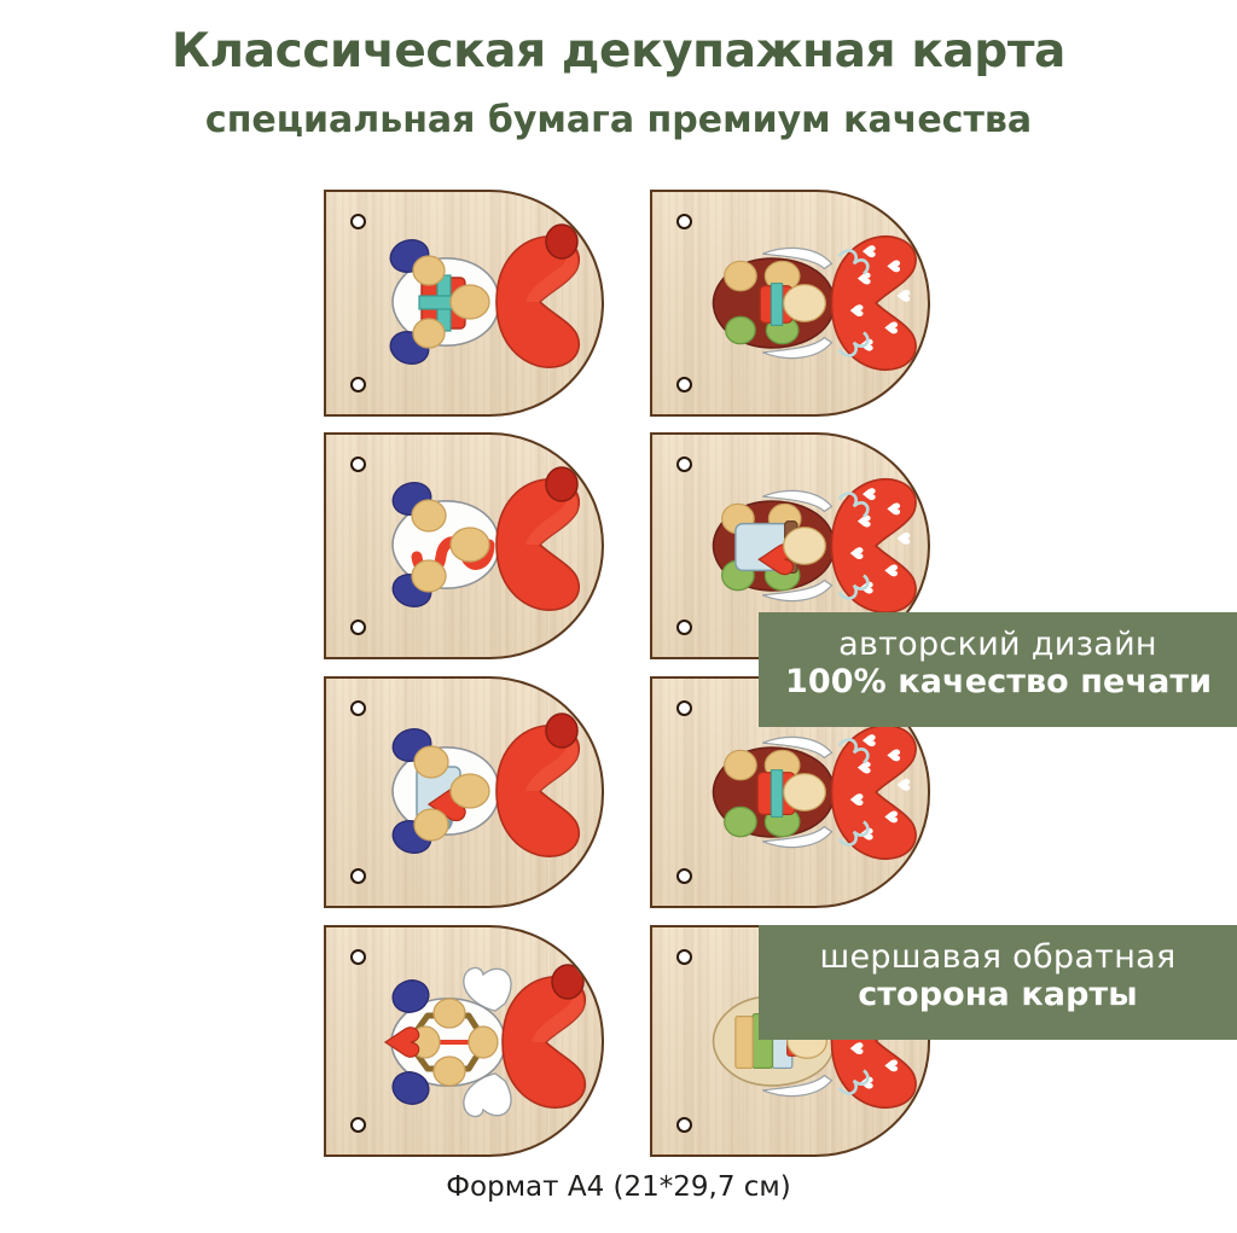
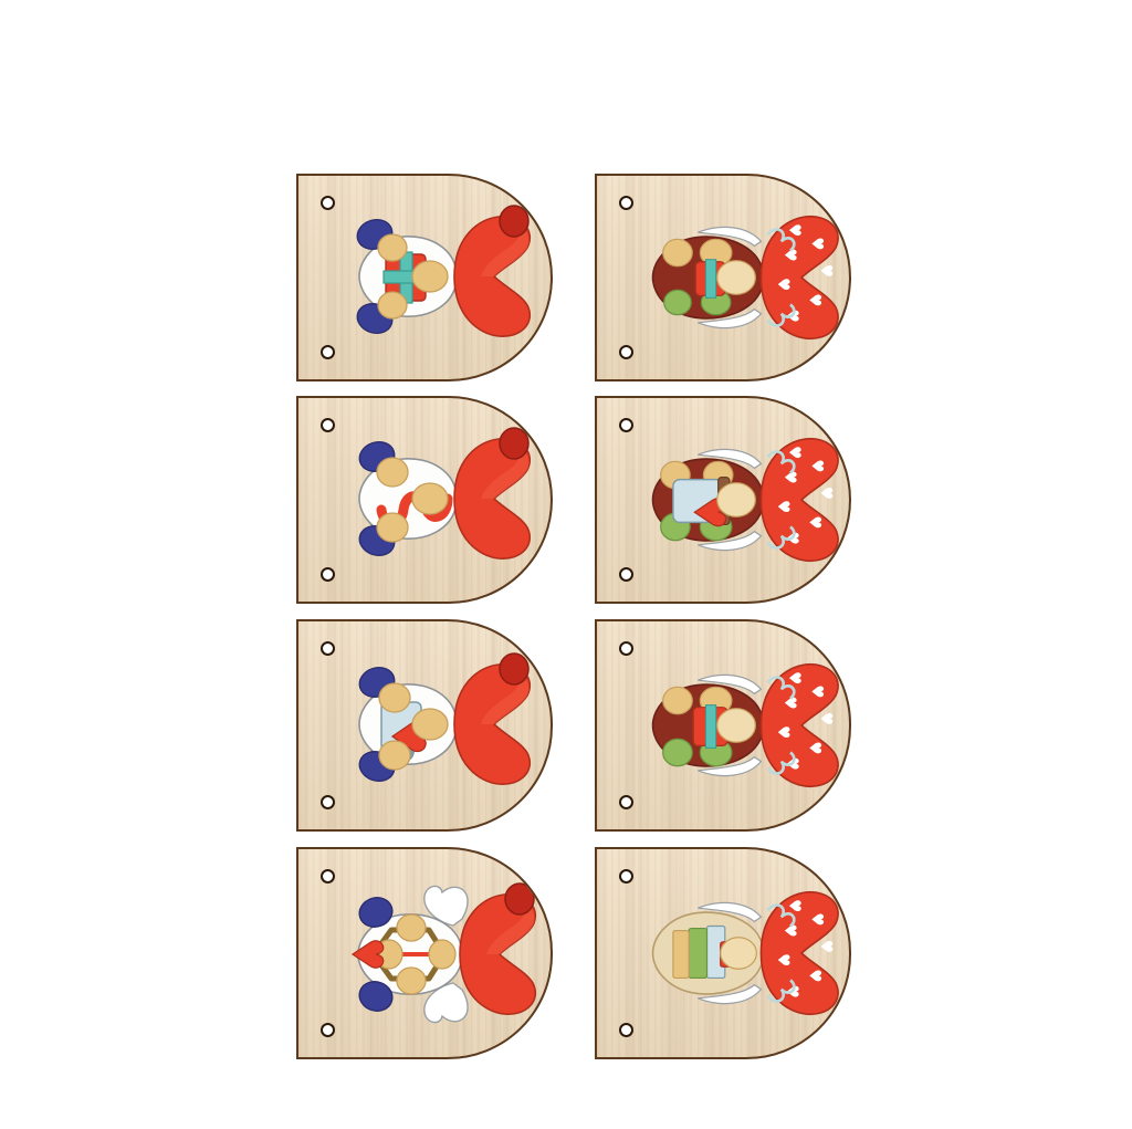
- Классическая декупажная карта
- специальная бумага премиум качества
- авторский дизайн
- 100% качество печати
- шершавая обратная
- сторона карты
- Формат А4 (21*29,7 см)
